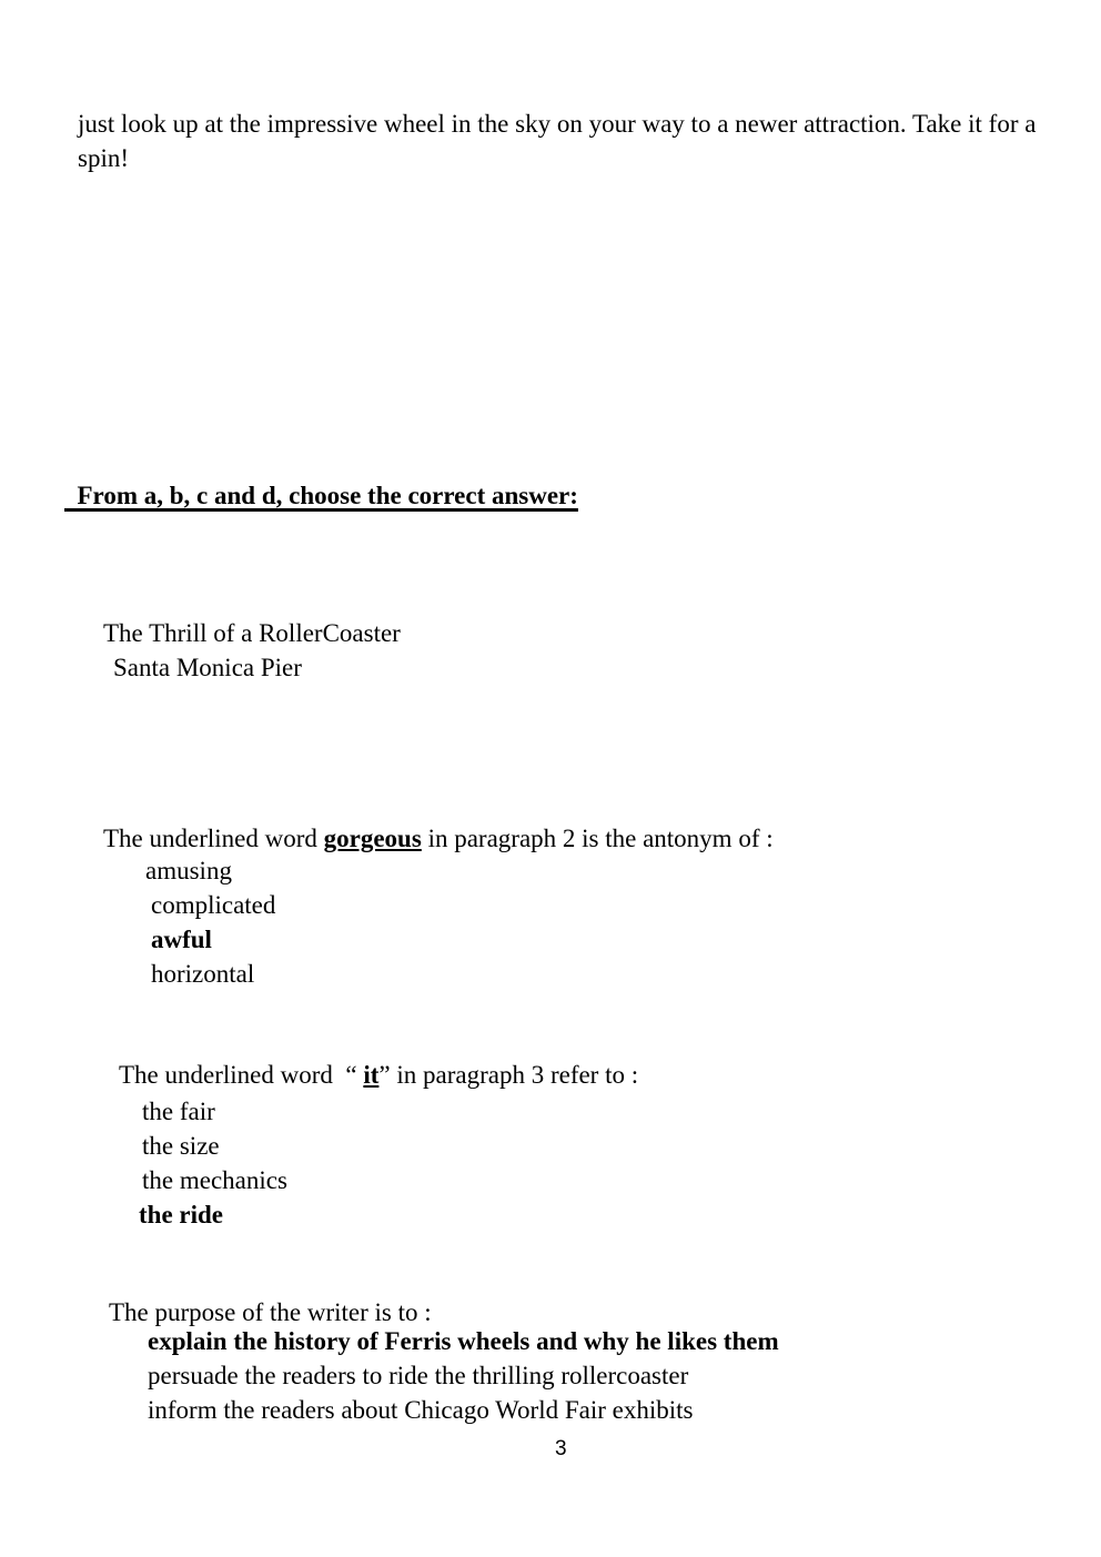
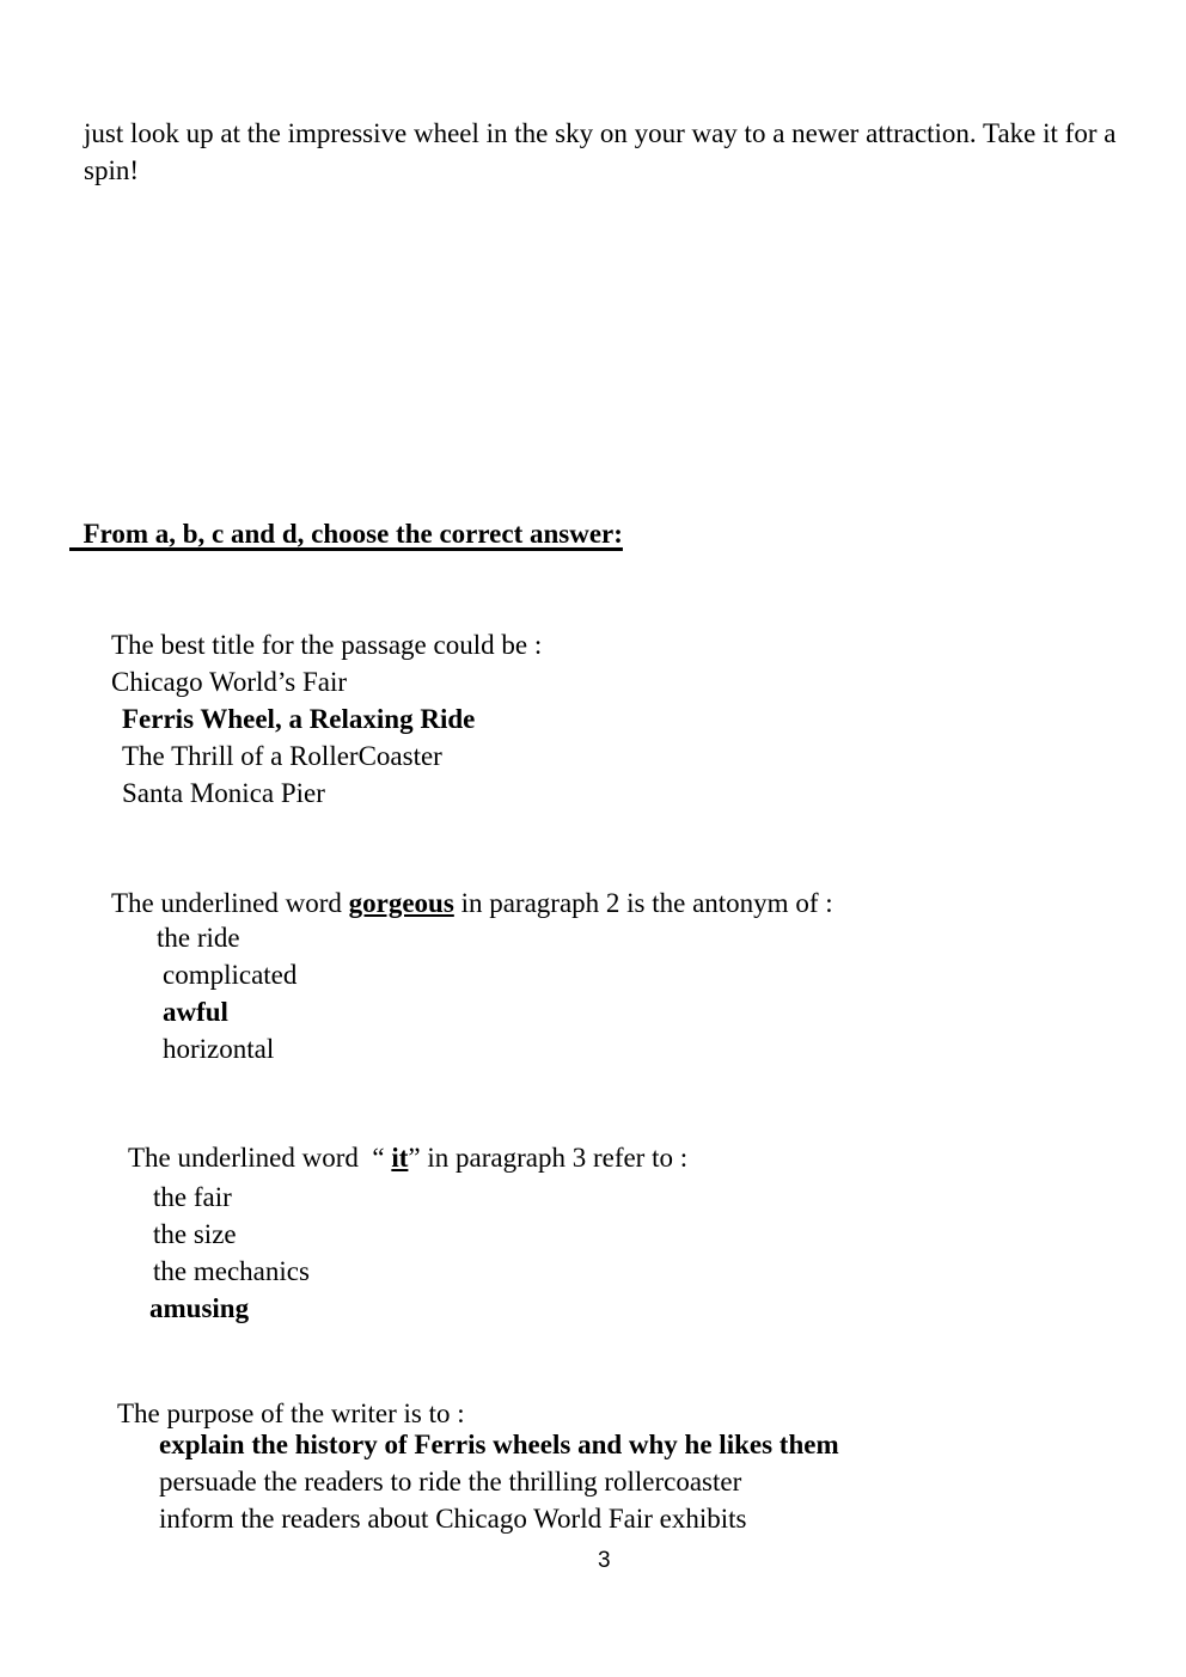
  just look up at the impressive wheel in the sky on your way to a newer attraction. Take it for a
  spin!
  From a, b, c and d, choose the correct answer:
+ The best title for the passage could be :
+ Chicago World’s Fair
+ Ferris Wheel, a Relaxing Ride
  The Thrill of a RollerCoaster
  Santa Monica Pier
  The underlined word gorgeous in paragraph 2 is the antonym of :
- amusing
+ the ride
  complicated
  awful
  horizontal
  The underlined word “ it” in paragraph 3 refer to :
  the fair
  the size
  the mechanics
- the ride
+ amusing
  The purpose of the writer is to :
  explain the history of Ferris wheels and why he likes them
  persuade the readers to ride the thrilling rollercoaster
  inform the readers about Chicago World Fair exhibits
  3
